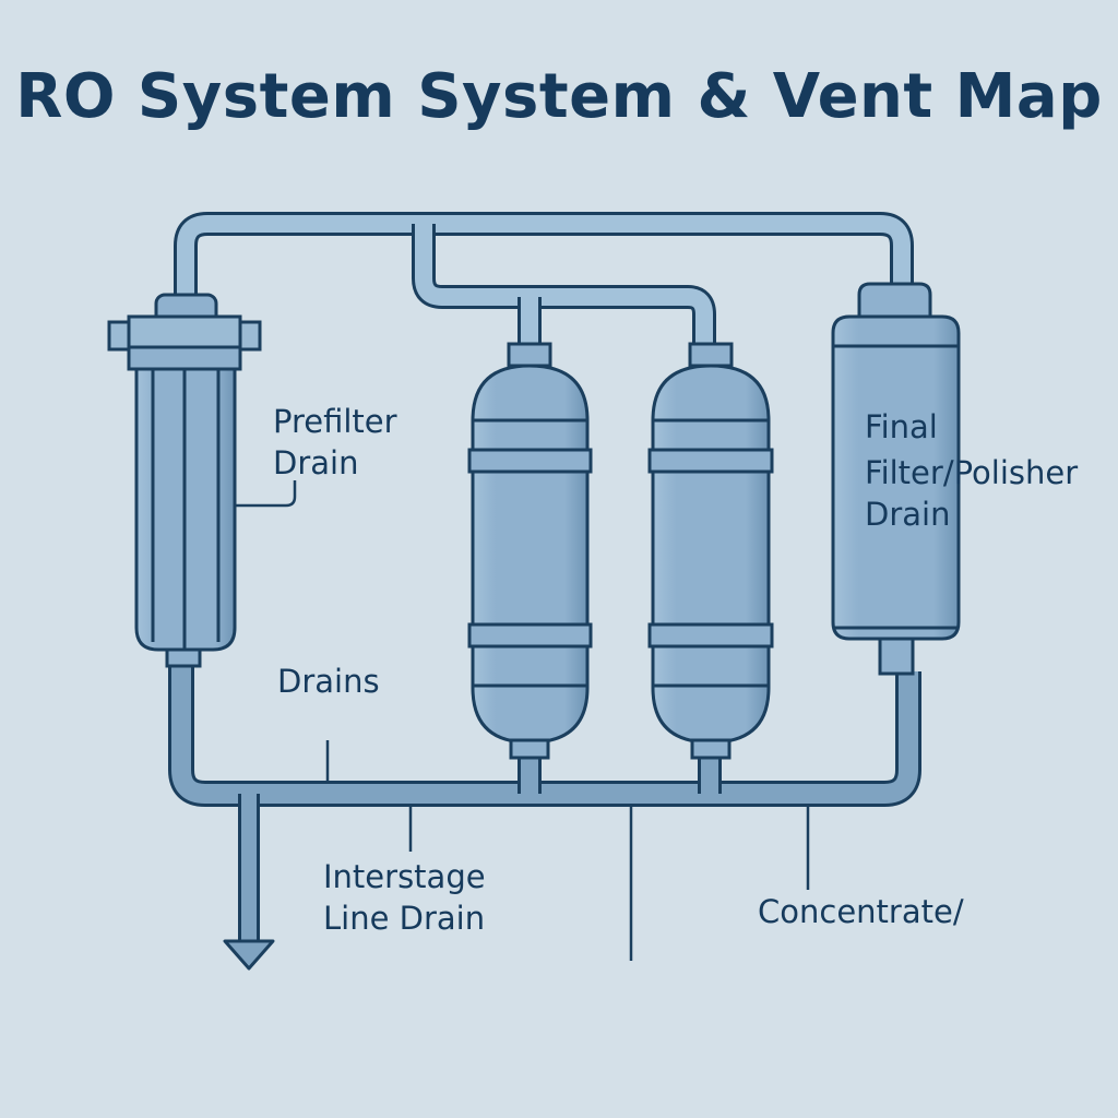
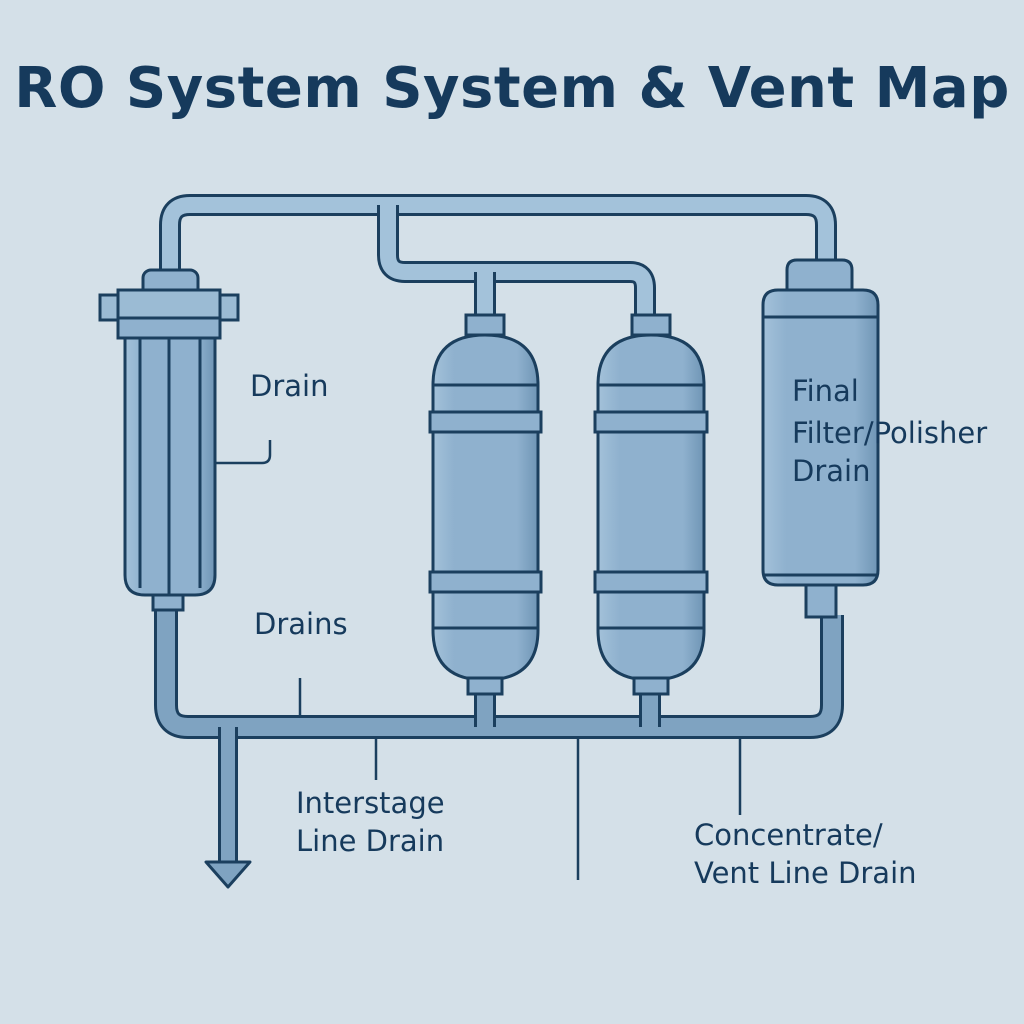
  RO System System & Vent Map
- Prefilter
  Drain
  Drains
  Final
  Filter/Polisher
  Drain
  Interstage
  Line Drain
  Concentrate/
+ Vent Line Drain
